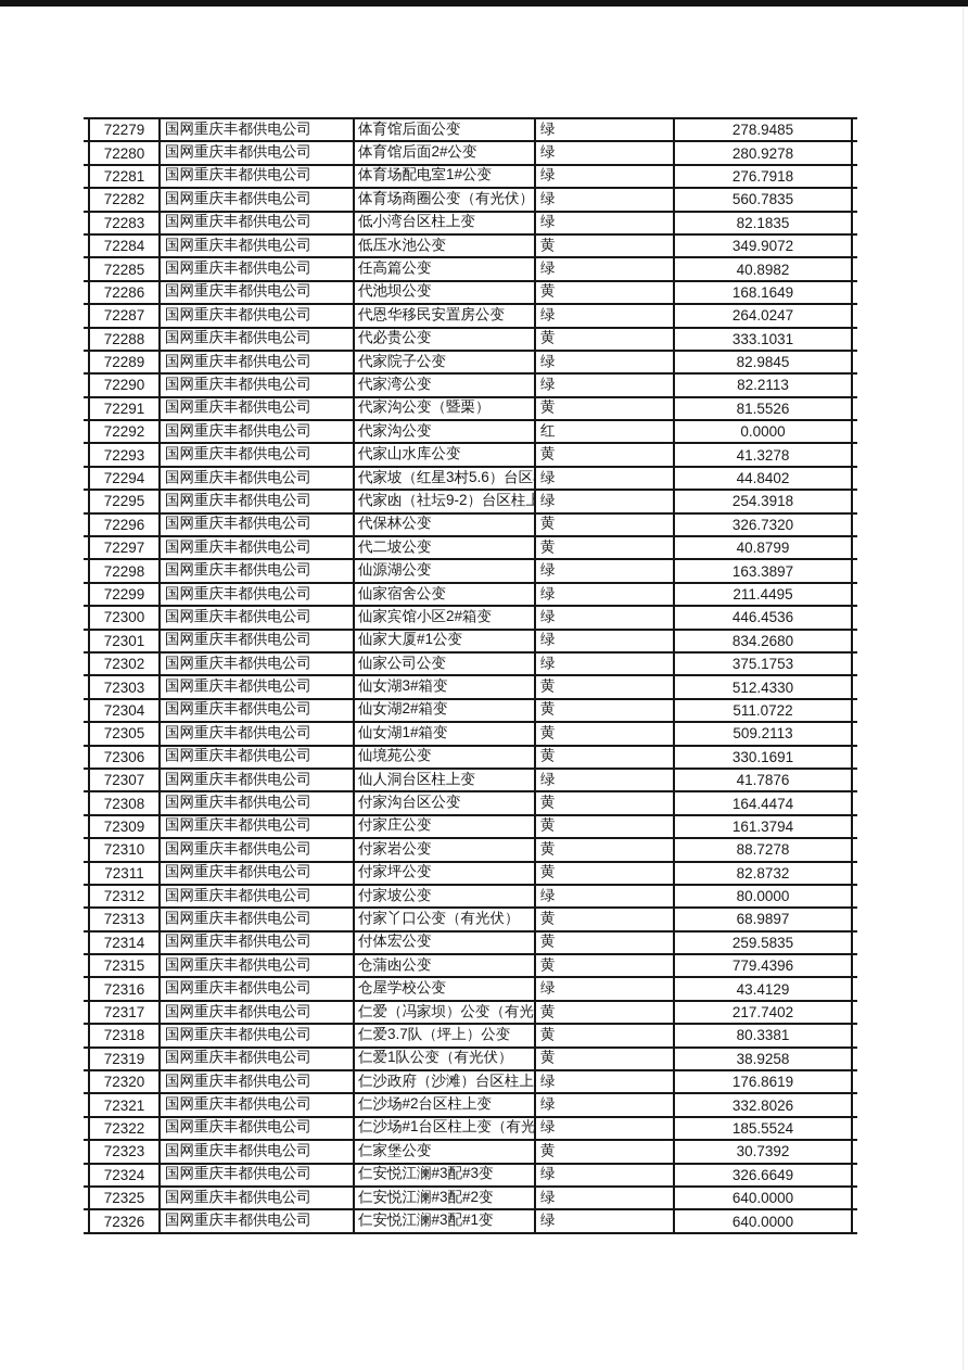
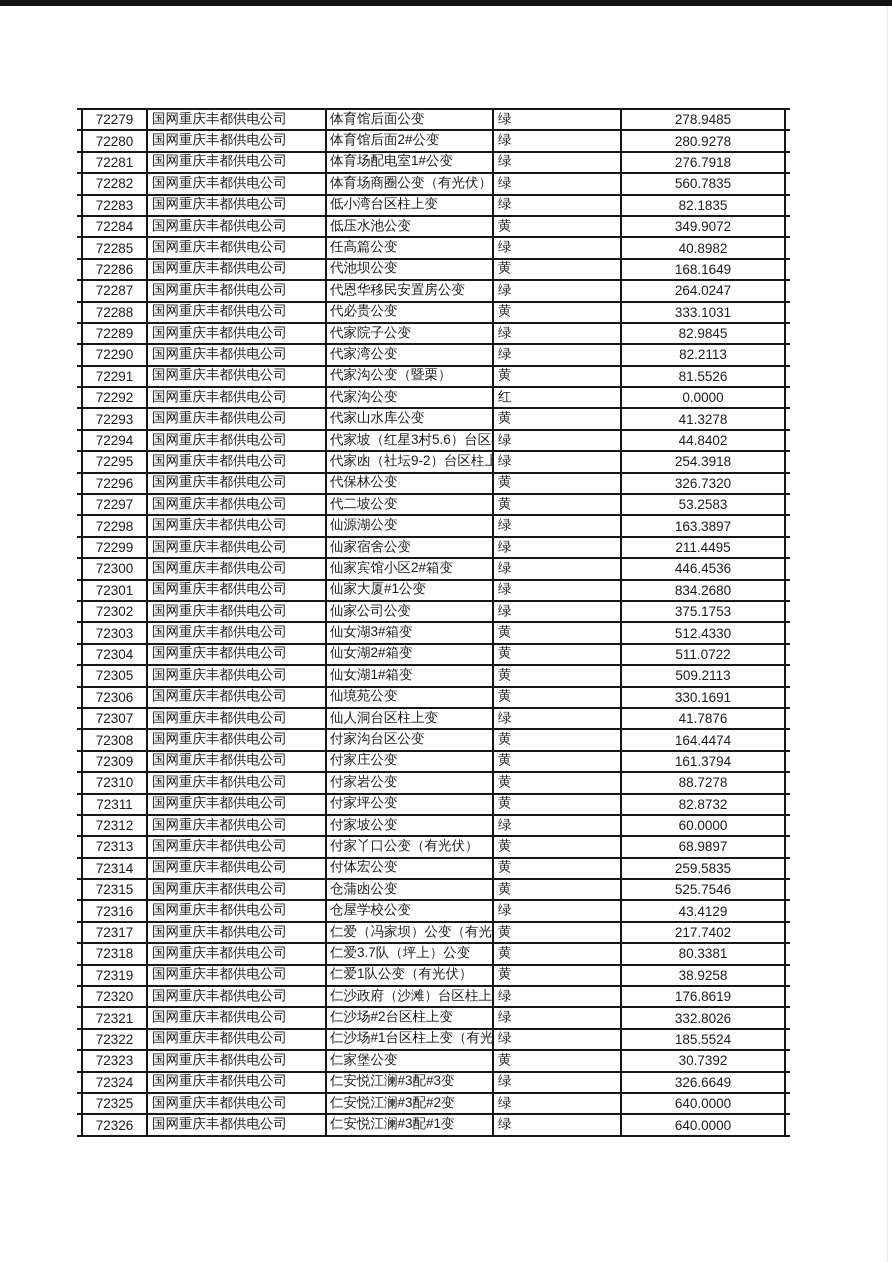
  72279
  国网重庆丰都供电公司
  体育馆后面公变
  绿
  278.9485
  72280
  国网重庆丰都供电公司
  体育馆后面2#公变
  绿
  280.9278
  72281
  国网重庆丰都供电公司
  体育场配电室1#公变
  绿
  276.7918
  72282
  国网重庆丰都供电公司
  体育场商圈公变（有光伏）
  绿
  560.7835
  72283
  国网重庆丰都供电公司
  低小湾台区柱上变
  绿
  82.1835
  72284
  国网重庆丰都供电公司
  低压水池公变
  黄
  349.9072
  72285
  国网重庆丰都供电公司
  任高篇公变
  绿
  40.8982
  72286
  国网重庆丰都供电公司
  代池坝公变
  黄
  168.1649
  72287
  国网重庆丰都供电公司
  代恩华移民安置房公变
  绿
  264.0247
  72288
  国网重庆丰都供电公司
  代必贵公变
  黄
  333.1031
  72289
  国网重庆丰都供电公司
  代家院子公变
  绿
  82.9845
  72290
  国网重庆丰都供电公司
  代家湾公变
  绿
  82.2113
  72291
  国网重庆丰都供电公司
  代家沟公变（暨栗）
  黄
  81.5526
  72292
  国网重庆丰都供电公司
  代家沟公变
  红
  0.0000
  72293
  国网重庆丰都供电公司
  代家山水库公变
  黄
  41.3278
  72294
  国网重庆丰都供电公司
  代家坡（红星3村5.6）台区
  绿
  44.8402
  72295
  国网重庆丰都供电公司
  代家凼（社坛9-2）台区柱上
  绿
  254.3918
  72296
  国网重庆丰都供电公司
  代保林公变
  黄
  326.7320
  72297
  国网重庆丰都供电公司
  代二坡公变
  黄
- 40.8799
+ 53.2583
  72298
  国网重庆丰都供电公司
  仙源湖公变
  绿
  163.3897
  72299
  国网重庆丰都供电公司
  仙家宿舍公变
  绿
  211.4495
  72300
  国网重庆丰都供电公司
  仙家宾馆小区2#箱变
  绿
  446.4536
  72301
  国网重庆丰都供电公司
  仙家大厦#1公变
  绿
  834.2680
  72302
  国网重庆丰都供电公司
  仙家公司公变
  绿
  375.1753
  72303
  国网重庆丰都供电公司
  仙女湖3#箱变
  黄
  512.4330
  72304
  国网重庆丰都供电公司
  仙女湖2#箱变
  黄
  511.0722
  72305
  国网重庆丰都供电公司
  仙女湖1#箱变
  黄
  509.2113
  72306
  国网重庆丰都供电公司
  仙境苑公变
  黄
  330.1691
  72307
  国网重庆丰都供电公司
  仙人洞台区柱上变
  绿
  41.7876
  72308
  国网重庆丰都供电公司
  付家沟台区公变
  黄
  164.4474
  72309
  国网重庆丰都供电公司
  付家庄公变
  黄
  161.3794
  72310
  国网重庆丰都供电公司
  付家岩公变
  黄
  88.7278
  72311
  国网重庆丰都供电公司
  付家坪公变
  黄
  82.8732
  72312
  国网重庆丰都供电公司
  付家坡公变
  绿
- 80.0000
+ 60.0000
  72313
  国网重庆丰都供电公司
  付家丫口公变（有光伏）
  黄
  68.9897
  72314
  国网重庆丰都供电公司
  付体宏公变
  黄
  259.5835
  72315
  国网重庆丰都供电公司
  仓蒲凼公变
  黄
- 779.4396
+ 525.7546
  72316
  国网重庆丰都供电公司
  仓屋学校公变
  绿
  43.4129
  72317
  国网重庆丰都供电公司
  仁爱（冯家坝）公变（有光
  黄
  217.7402
  72318
  国网重庆丰都供电公司
  仁爱3.7队（坪上）公变
  黄
  80.3381
  72319
  国网重庆丰都供电公司
  仁爱1队公变（有光伏）
  黄
  38.9258
  72320
  国网重庆丰都供电公司
  仁沙政府（沙滩）台区柱上
  绿
  176.8619
  72321
  国网重庆丰都供电公司
  仁沙场#2台区柱上变
  绿
  332.8026
  72322
  国网重庆丰都供电公司
  仁沙场#1台区柱上变（有光
  绿
  185.5524
  72323
  国网重庆丰都供电公司
  仁家堡公变
  黄
  30.7392
  72324
  国网重庆丰都供电公司
  仁安悦江澜#3配#3变
  绿
  326.6649
  72325
  国网重庆丰都供电公司
  仁安悦江澜#3配#2变
  绿
  640.0000
  72326
  国网重庆丰都供电公司
  仁安悦江澜#3配#1变
  绿
  640.0000
